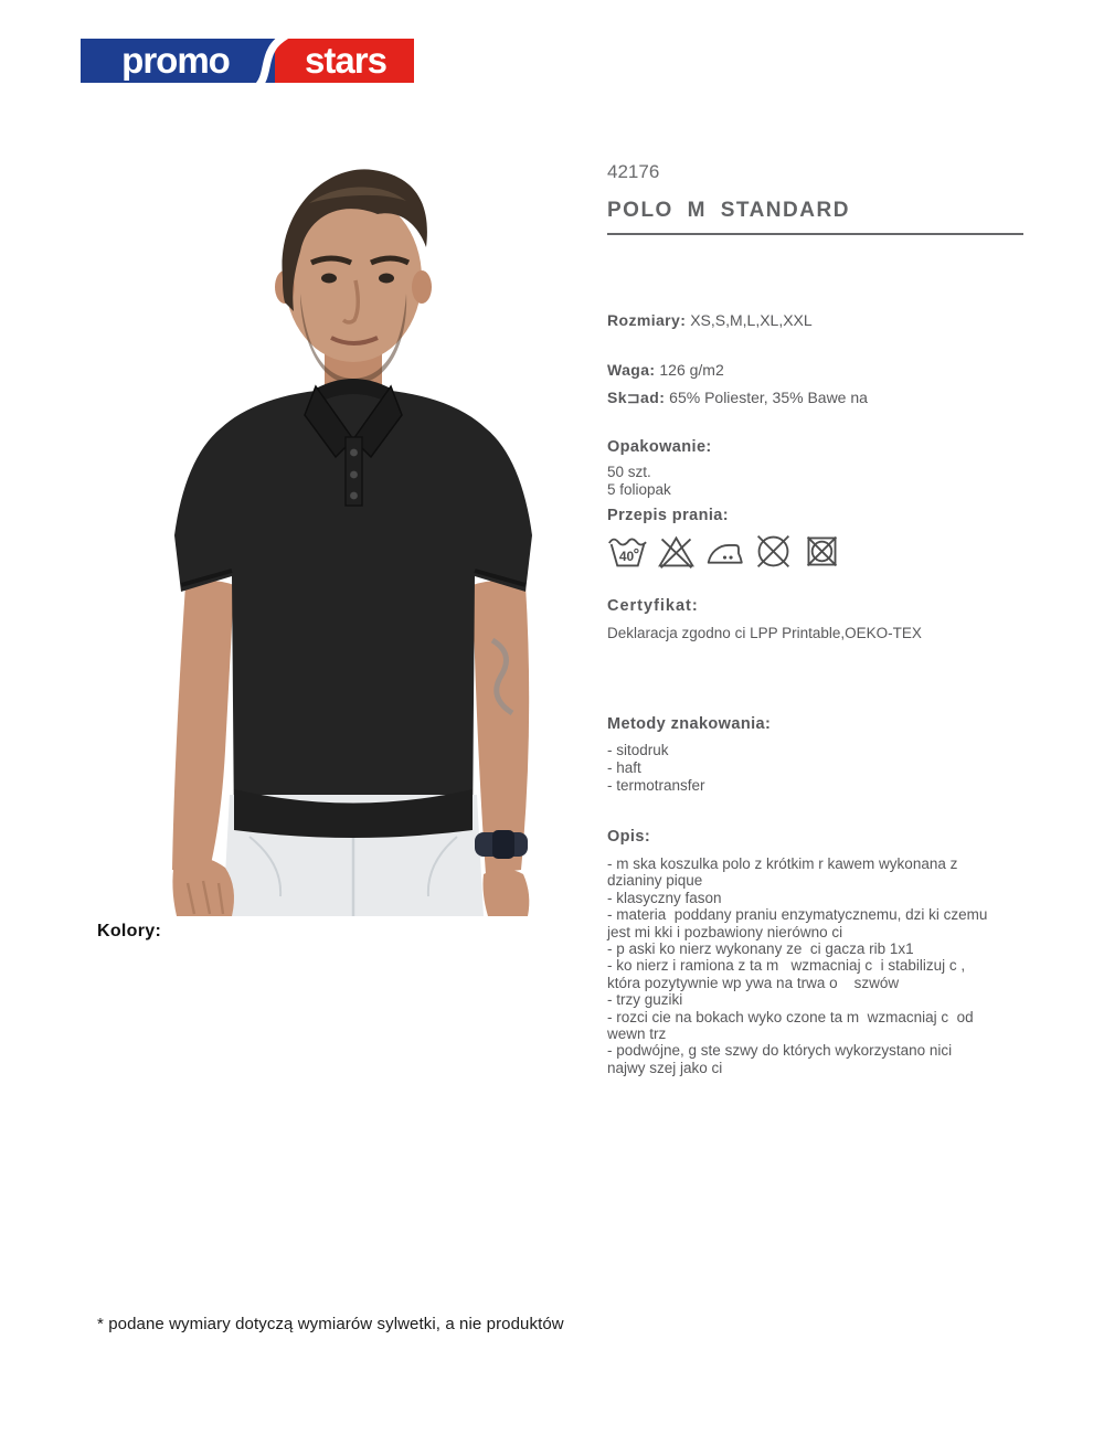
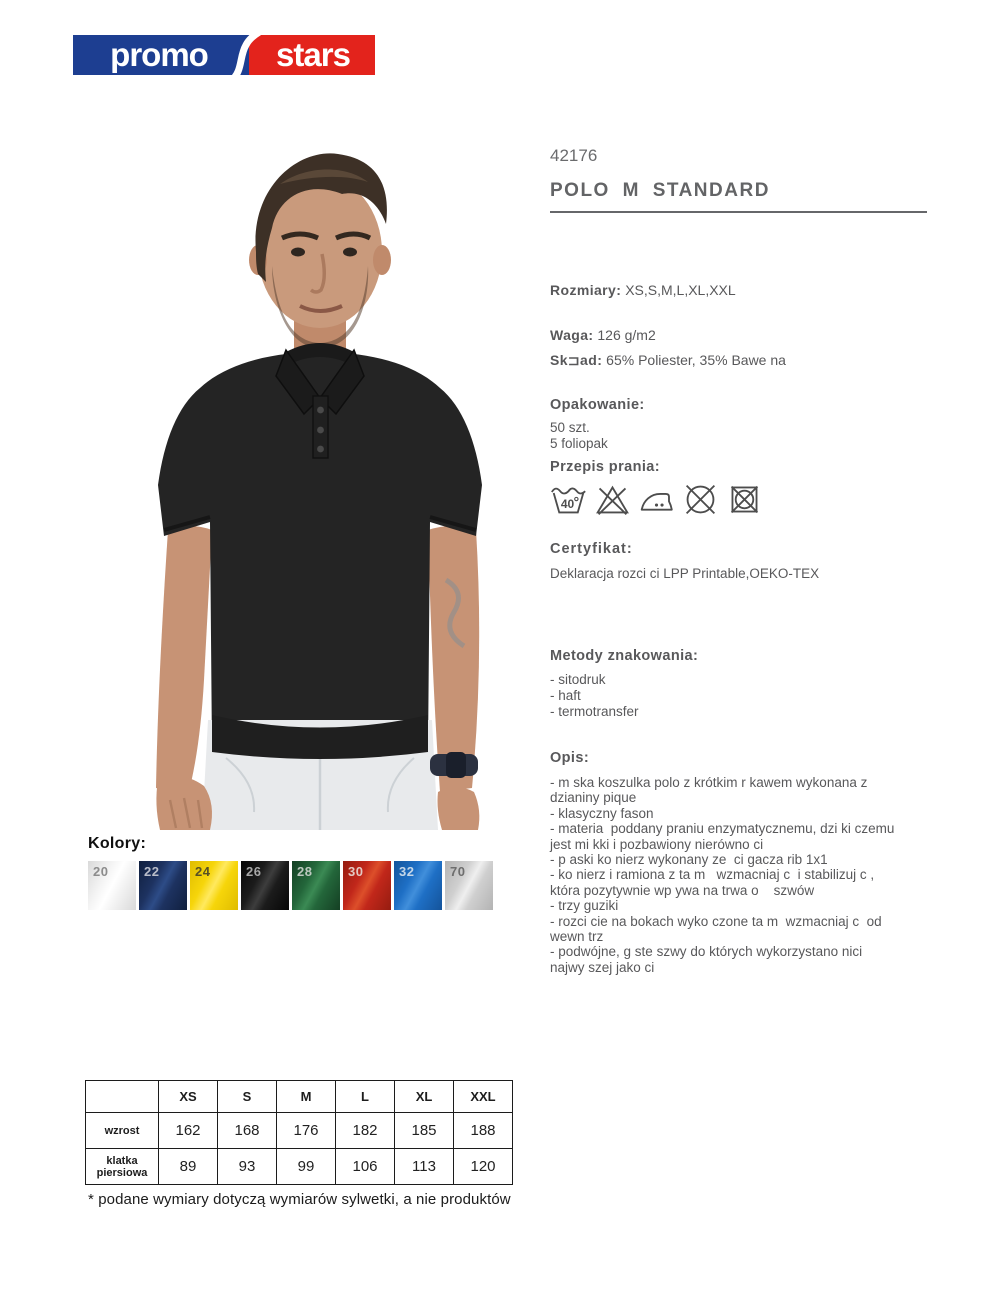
  promo
  stars
  42176
  POLO M STANDARD
  Rozmiary: XS,S,M,L,XL,XXL
  Waga: 126 g/m2
  Sk⊐ad: 65% Poliester, 35% Bawe na
  Opakowanie:
  50 szt.
  5 foliopak
  Przepis prania:
  40
  Certyfikat:
- Deklaracja zgodno ci LPP Printable,OEKO-TEX
+ Deklaracja rozci ci LPP Printable,OEKO-TEX
  Metody znakowania:
  - sitodruk
  - haft
  - termotransfer
  Opis:
  - m ska koszulka polo z krótkim r kawem wykonana z
  dzianiny pique
  - klasyczny fason
  - materia poddany praniu enzymatycznemu, dzi ki czemu
  jest mi kki i pozbawiony nierówno ci
  - p aski ko nierz wykonany ze ci gacza rib 1x1
  - ko nierz i ramiona z ta m wzmacniaj c i stabilizuj c ,
  która pozytywnie wp ywa na trwa o szwów
  - trzy guziki
  - rozci cie na bokach wyko czone ta m wzmacniaj c od
  wewn trz
  - podwójne, g ste szwy do których wykorzystano nici
  najwy szej jako ci
  Kolory:
+ 20
+ 22
+ 24
+ 26
+ 28
+ 30
+ 32
+ 70
+ 	XS	S	M	L	XL	XXL
+ wzrost	162	168	176	182	185	188
+ klatka piersiowa	89	93	99	106	113	120
  * podane wymiary dotyczą wymiarów sylwetki, a nie produktów
